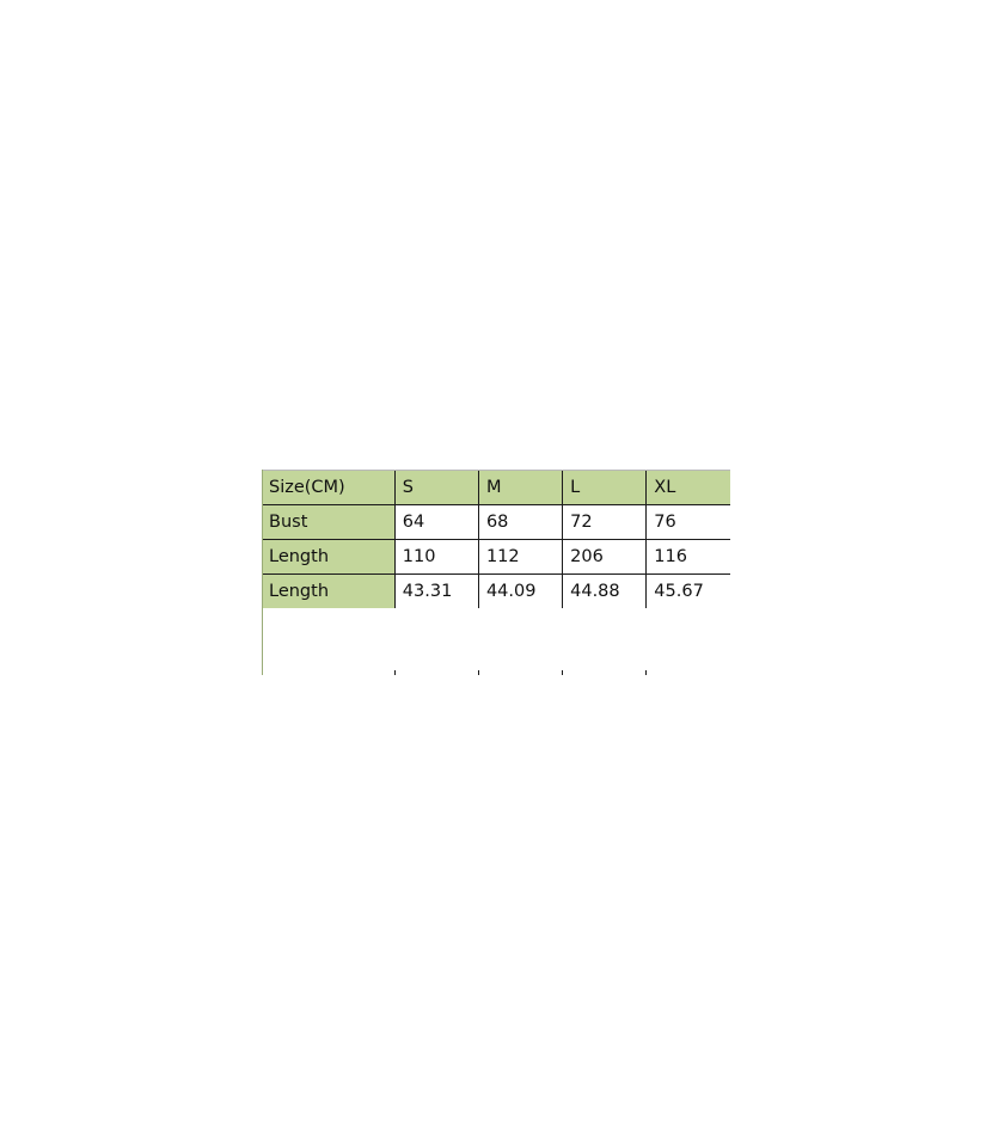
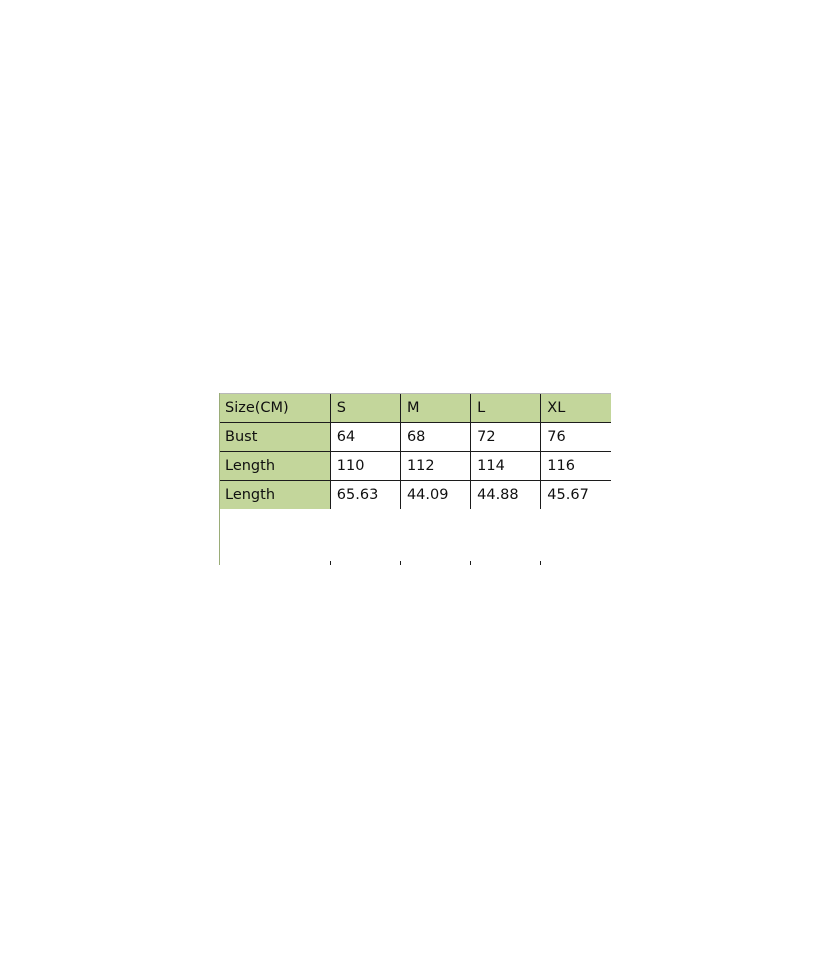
  Size(CM)	S	M	L	XL
  Bust	64	68	72	76
- Length	110	112	206	116
+ Length	110	112	114	116
- Length	43.31	44.09	44.88	45.67
+ Length	65.63	44.09	44.88	45.67
